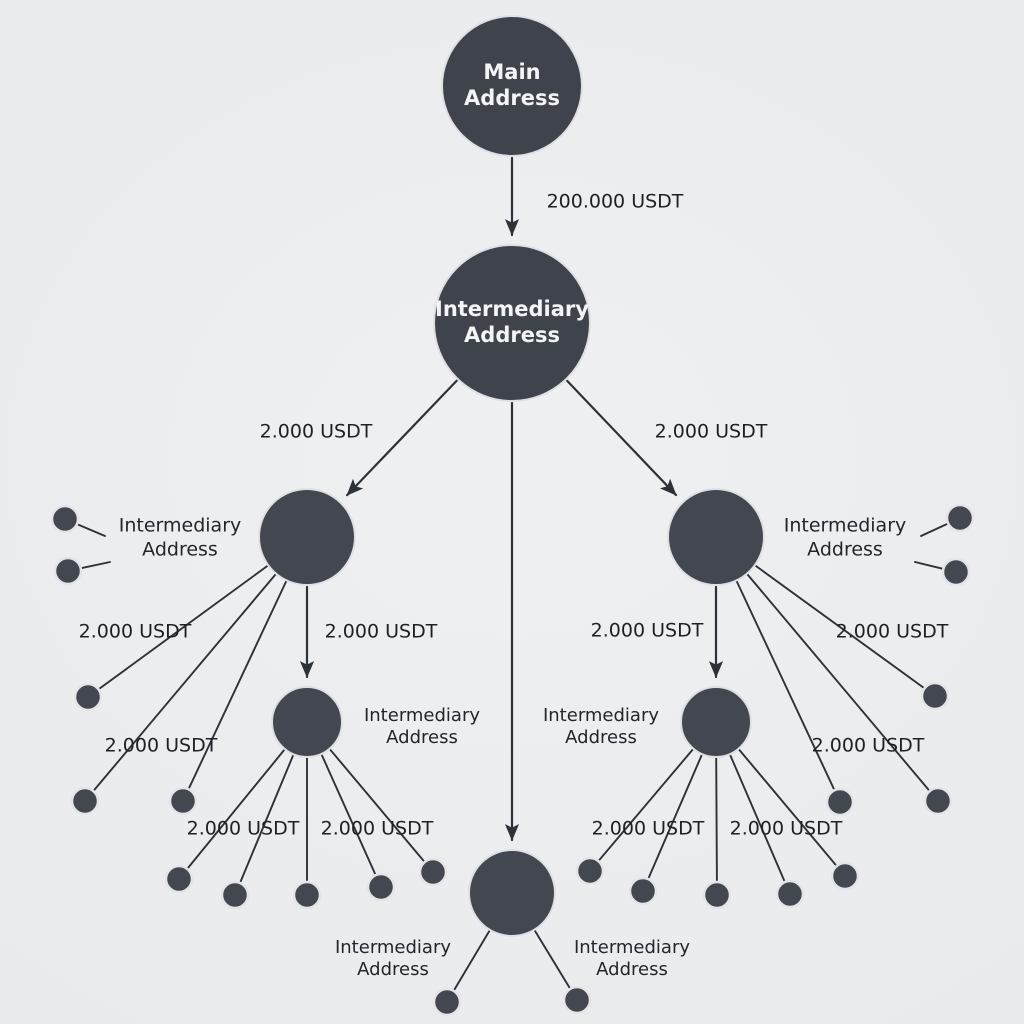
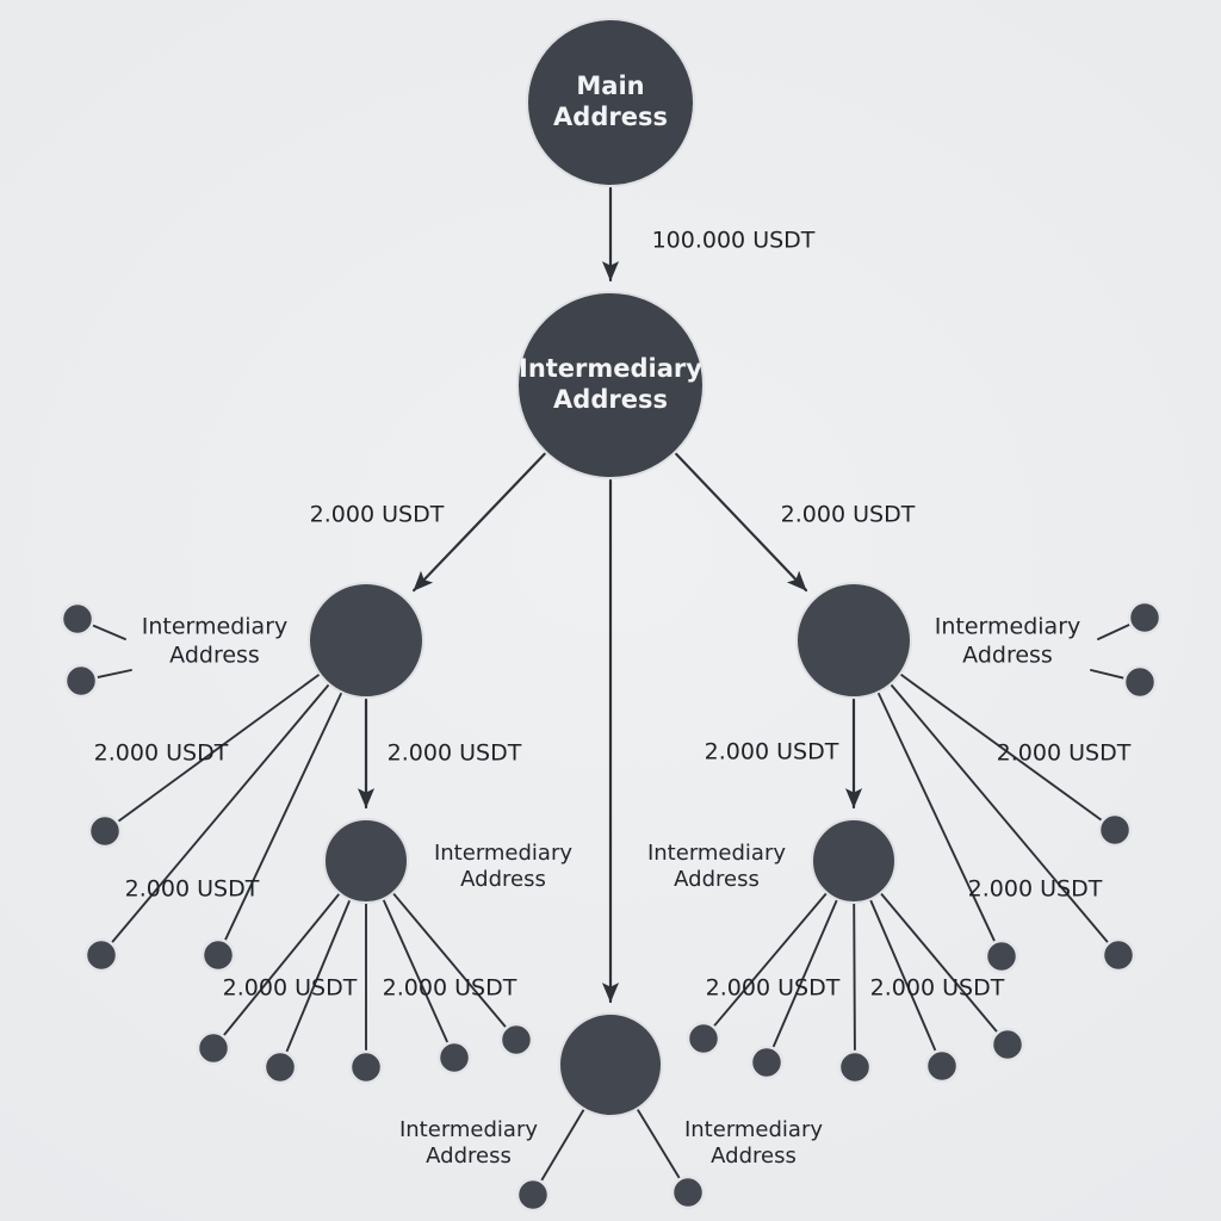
  Main
  Address
  Intermediary
  Address
- 200.000 USDT
+ 100.000 USDT
  2.000 USDT
  2.000 USDT
  2.000 USDT
  2.000 USDT
  Intermediary
  Address
  Intermediary
  Address
  Intermediary
  Address
  Intermediary
  Address
  Intermediary
  Address
  Intermediary
  Address
  2.000 USDT
  2.000 USDT
  2.000 USDT
  2.000 USDT
  2.000 USDT
  2.000 USDT
  2.000 USDT
  2.000 USDT
